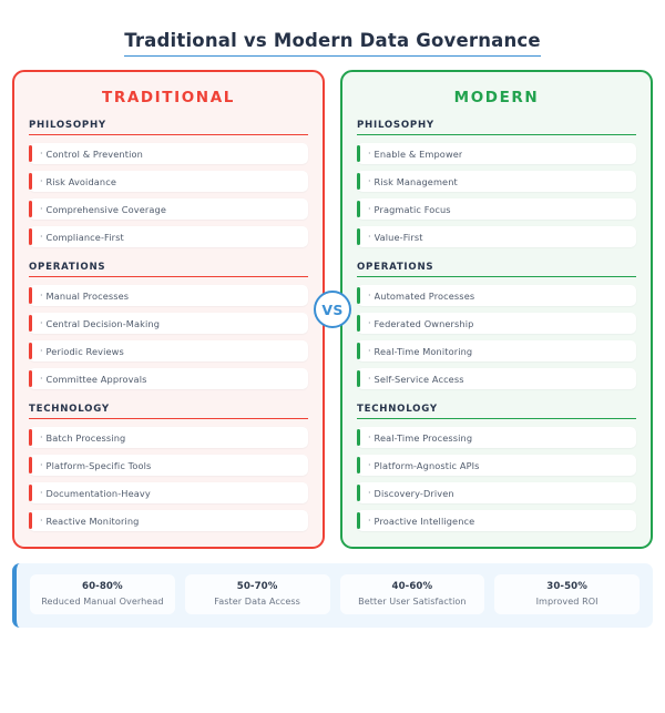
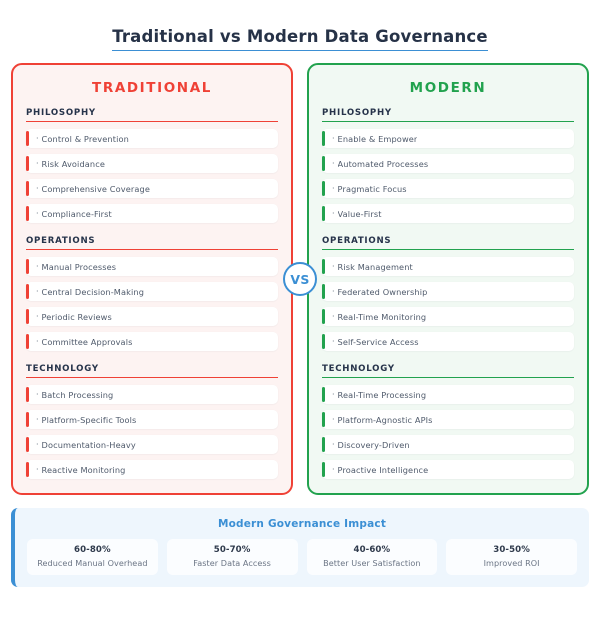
  Traditional vs Modern Data Governance
  TRADITIONAL
  PHILOSOPHY
  ·
  Control & Prevention
  ·
  Risk Avoidance
  ·
  Comprehensive Coverage
  ·
  Compliance-First
  OPERATIONS
  ·
  Manual Processes
  ·
  Central Decision-Making
  ·
  Periodic Reviews
  ·
  Committee Approvals
  TECHNOLOGY
  ·
  Batch Processing
  ·
  Platform-Specific Tools
  ·
  Documentation-Heavy
  ·
  Reactive Monitoring
  MODERN
  PHILOSOPHY
  ·
  Enable & Empower
  ·
- Risk Management
+ Automated Processes
  ·
  Pragmatic Focus
  ·
  Value-First
  OPERATIONS
  ·
- Automated Processes
+ Risk Management
  ·
  Federated Ownership
  ·
  Real-Time Monitoring
  ·
  Self-Service Access
  TECHNOLOGY
  ·
  Real-Time Processing
  ·
  Platform-Agnostic APIs
  ·
  Discovery-Driven
  ·
  Proactive Intelligence
  VS
+ Modern Governance Impact
  60-80%
  Reduced Manual Overhead
  50-70%
  Faster Data Access
  40-60%
  Better User Satisfaction
  30-50%
  Improved ROI
